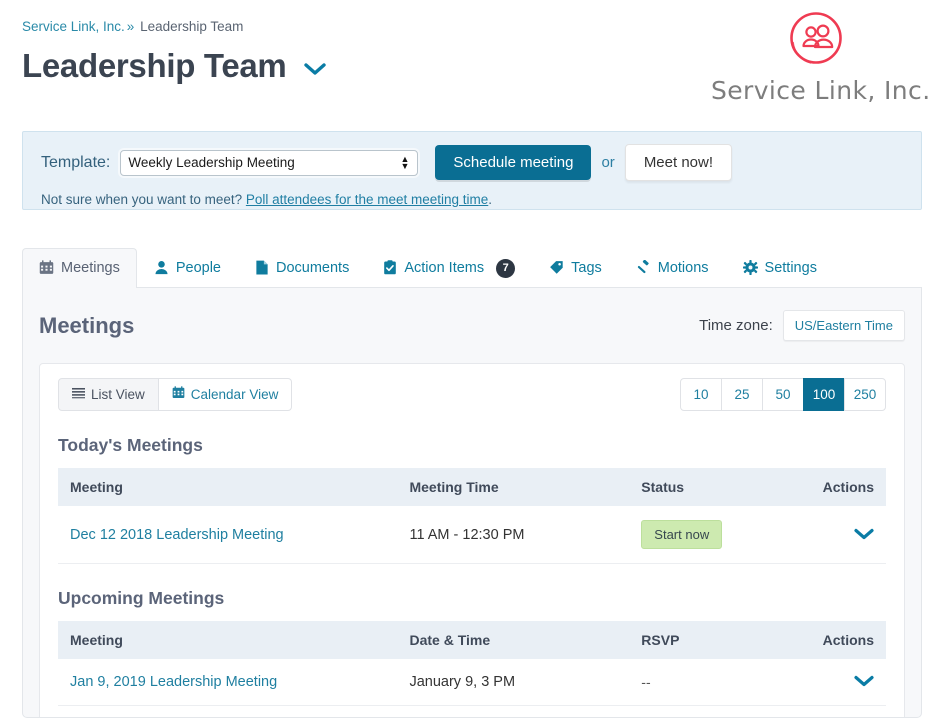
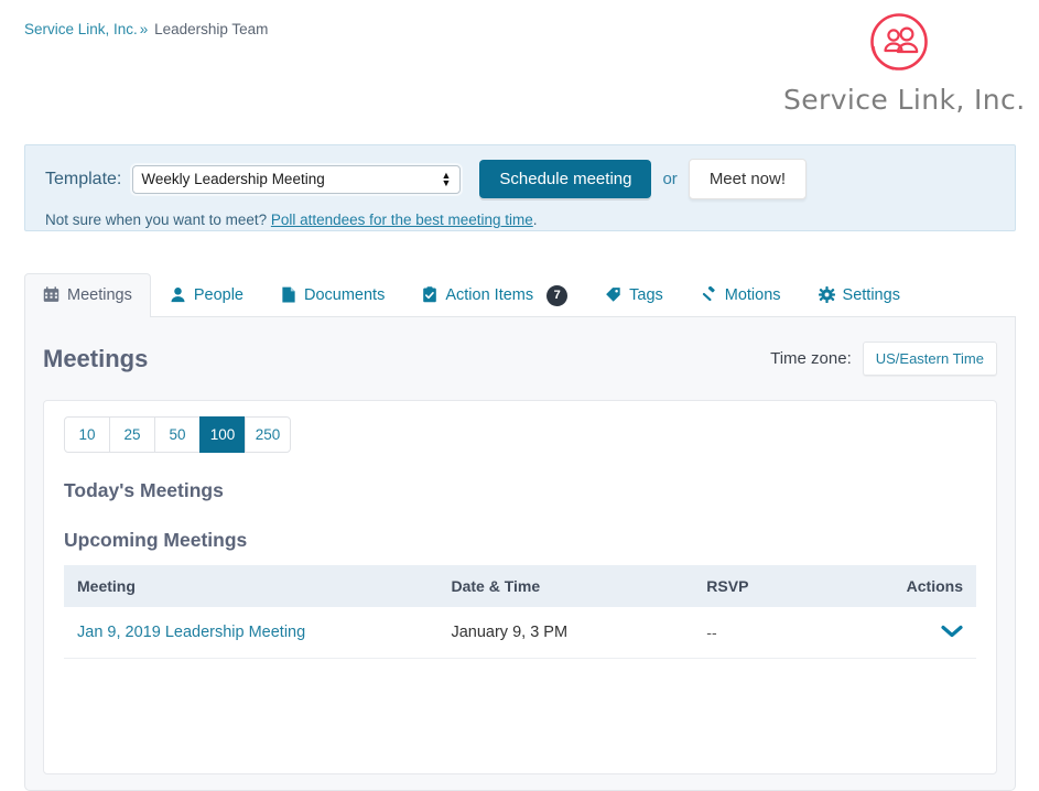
  Service Link, Inc. » Leadership Team
- Leadership Team
  Service Link, Inc.
  Template:
  Weekly Leadership Meeting
  ▲
  ▼
  Schedule meeting
  or
  Meet now!
- Not sure when you want to meet? Poll attendees for the meet meeting time.
+ Not sure when you want to meet? Poll attendees for the best meeting time.
  Meetings
  People
  Documents
  Action Items
  7
  Tags
  Motions
  Settings
  Meetings
  Time zone:
  US/Eastern Time
- List View
- Calendar View
  10
  25
  50
  100
  250
  Today's Meetings
- Meeting	Meeting Time	Status	Actions
- Dec 12 2018 Leadership Meeting	11 AM - 12:30 PM	Start now
  Upcoming Meetings
  Meeting	Date & Time	RSVP	Actions
  Jan 9, 2019 Leadership Meeting	January 9, 3 PM	--
